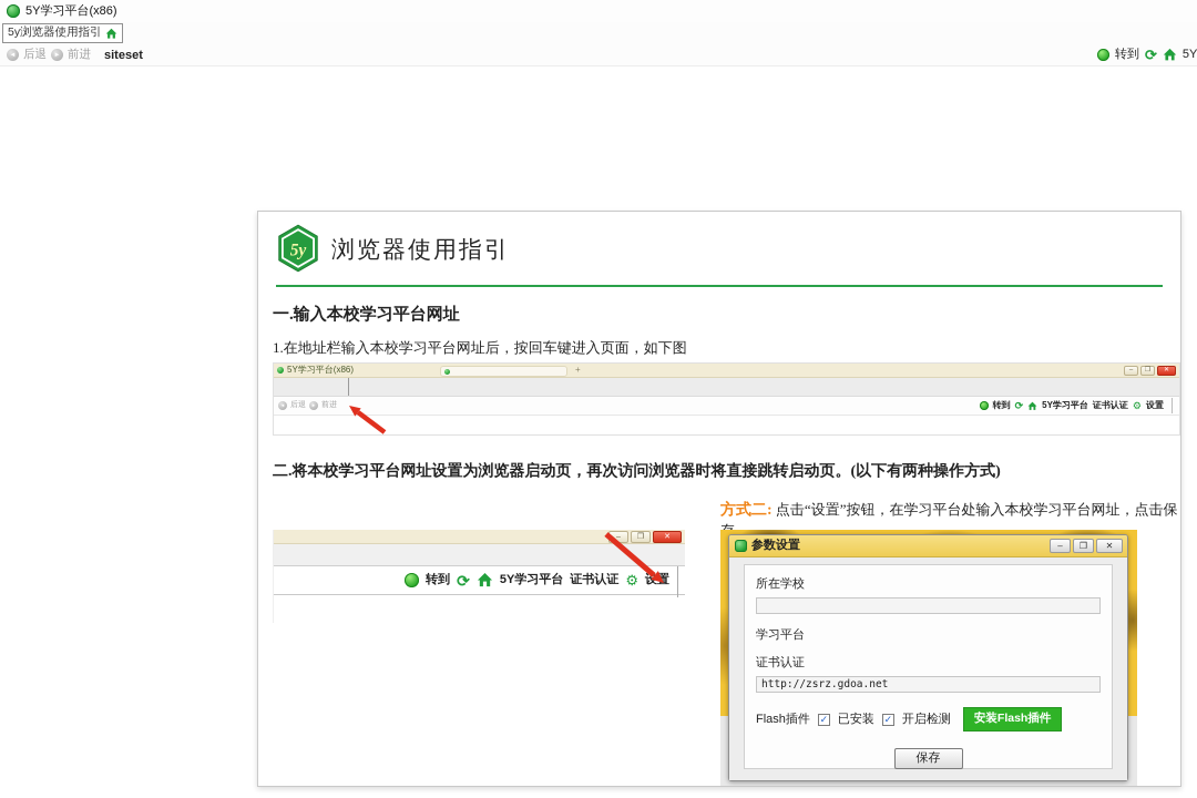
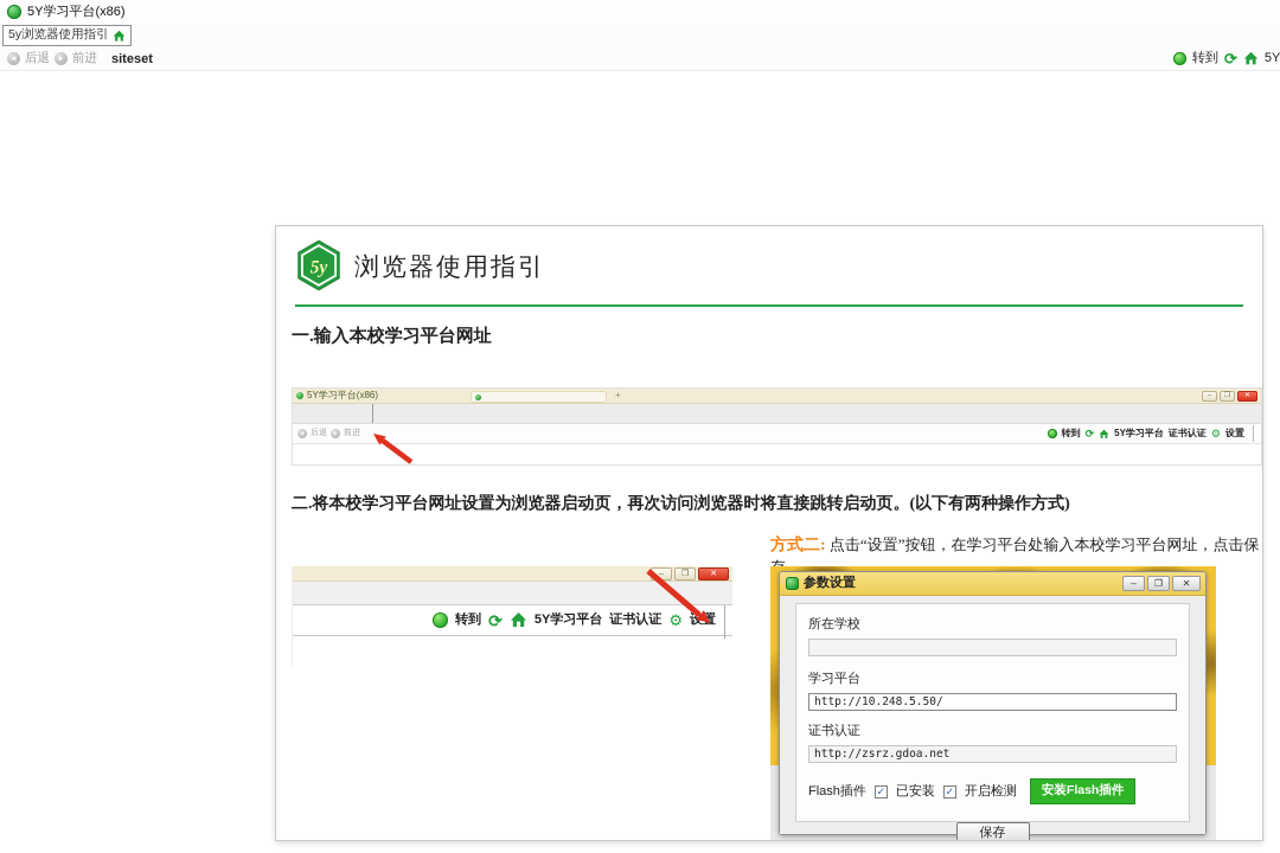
  5Y学习平台(x86)
  5y浏览器使用指引
  后退
  前进
  siteset
  转到
  ⟳
  5y
  浏览器使用指引
  一.输入本校学习平台网址
- 1.在地址栏输入本校学习平台网址后，按回车键进入页面，如下图
  5Y学习平台(x86)
  +
  转到
  ⟳
  5Y学习平台
  证书认证
  ⚙
  设置
  二.将本校学习平台网址设置为浏览器启动页，再次访问浏览器时将直接跳转启动页。(以下有两种操作方式)
  转到
  ⟳
  5Y学习平台
  证书认证
  ⚙
  设置
  方式二: 点击“设置”按钮，在学习平台处输入本校学习平台网址，点击保
  参数设置
  –
  ❐
  ✕
  所在学校
  学习平台
+ http://10.248.5.50/
  证书认证
  http://zsrz.gdoa.net
  Flash插件
  ✓
  已安装
  ✓
  开启检测
  安装Flash插件
  保存
